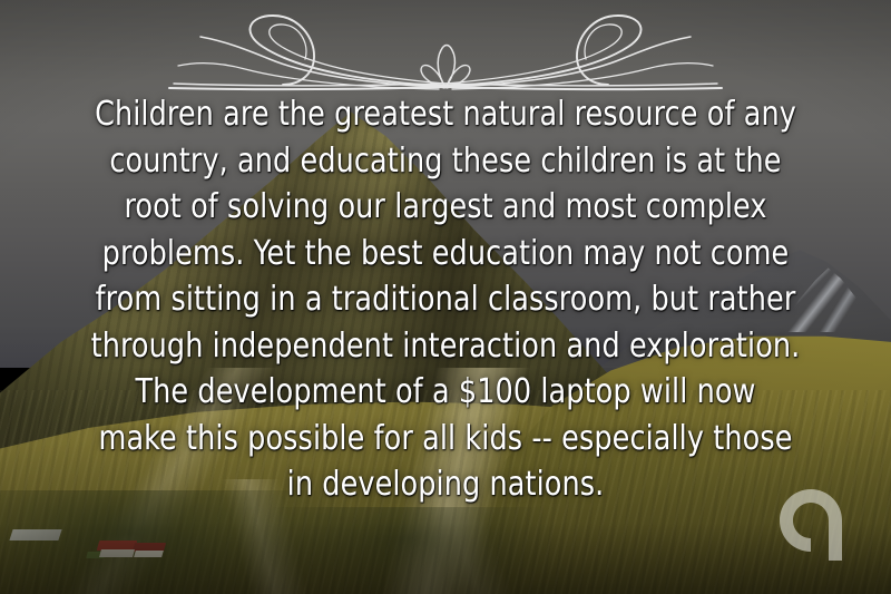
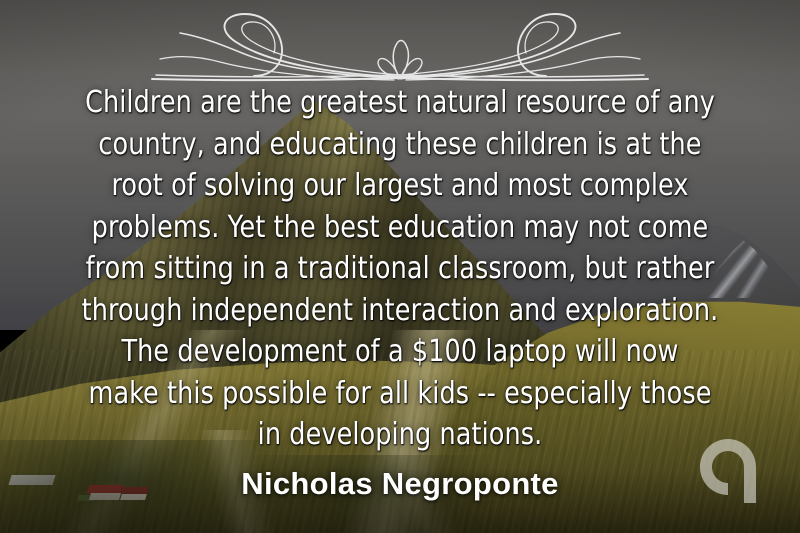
  Children are the greatest natural resource of any
  country, and educating these children is at the
  root of solving our largest and most complex
  problems. Yet the best education may not come
  from sitting in a traditional classroom, but rather
  through independent interaction and exploration.
  The development of a $100 laptop will now
  make this possible for all kids -- especially those
  in developing nations.
+ Nicholas Negroponte
